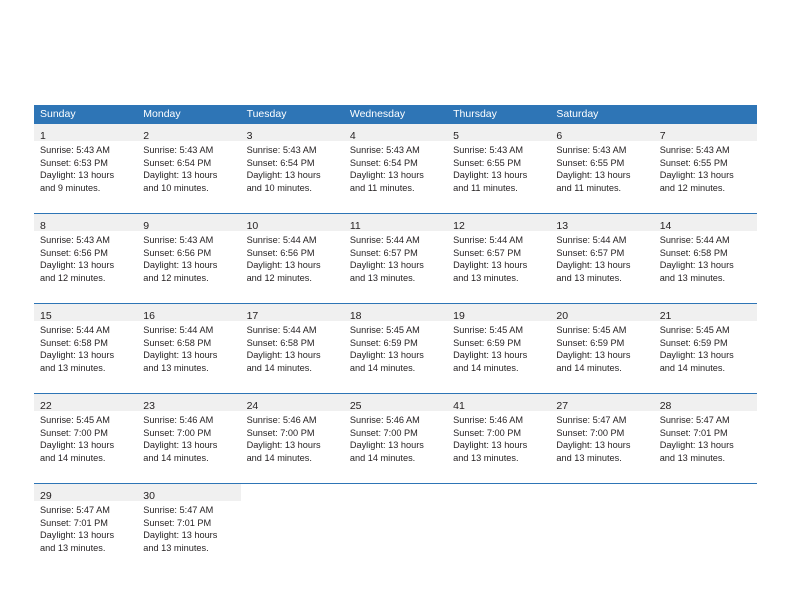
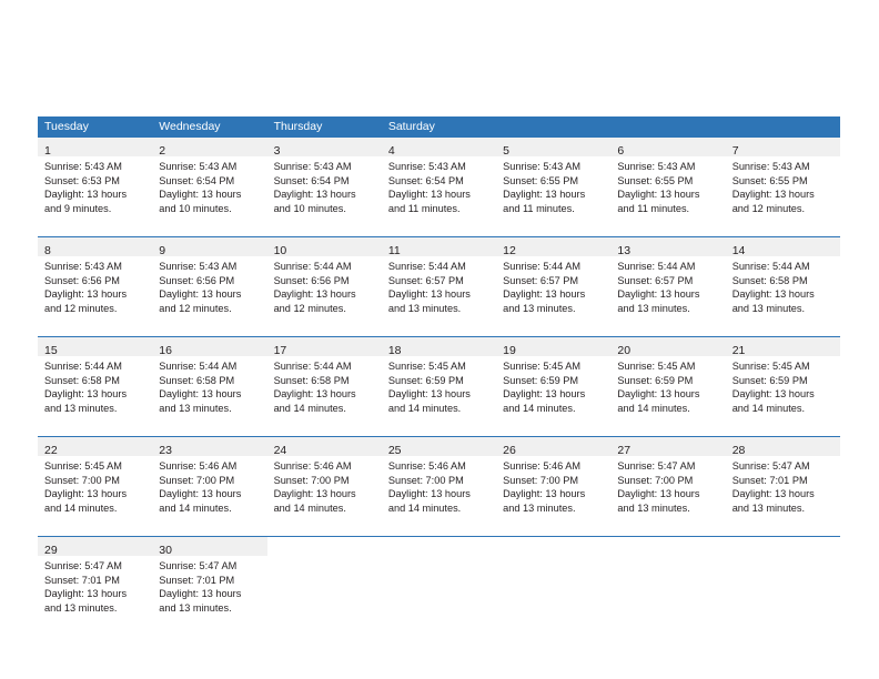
- Sunday
- Monday
  Tuesday
  Wednesday
  Thursday
  Saturday
  1
  Sunrise: 5:43 AM
  Sunset: 6:53 PM
  Daylight: 13 hours
  and 9 minutes.
  2
  Sunrise: 5:43 AM
  Sunset: 6:54 PM
  Daylight: 13 hours
  and 10 minutes.
  3
  Sunrise: 5:43 AM
  Sunset: 6:54 PM
  Daylight: 13 hours
  and 10 minutes.
  4
  Sunrise: 5:43 AM
  Sunset: 6:54 PM
  Daylight: 13 hours
  and 11 minutes.
  5
  Sunrise: 5:43 AM
  Sunset: 6:55 PM
  Daylight: 13 hours
  and 11 minutes.
  6
  Sunrise: 5:43 AM
  Sunset: 6:55 PM
  Daylight: 13 hours
  and 11 minutes.
  7
  Sunrise: 5:43 AM
  Sunset: 6:55 PM
  Daylight: 13 hours
  and 12 minutes.
  8
  Sunrise: 5:43 AM
  Sunset: 6:56 PM
  Daylight: 13 hours
  and 12 minutes.
  9
  Sunrise: 5:43 AM
  Sunset: 6:56 PM
  Daylight: 13 hours
  and 12 minutes.
  10
  Sunrise: 5:44 AM
  Sunset: 6:56 PM
  Daylight: 13 hours
  and 12 minutes.
  11
  Sunrise: 5:44 AM
  Sunset: 6:57 PM
  Daylight: 13 hours
  and 13 minutes.
  12
  Sunrise: 5:44 AM
  Sunset: 6:57 PM
  Daylight: 13 hours
  and 13 minutes.
  13
  Sunrise: 5:44 AM
  Sunset: 6:57 PM
  Daylight: 13 hours
  and 13 minutes.
  14
  Sunrise: 5:44 AM
  Sunset: 6:58 PM
  Daylight: 13 hours
  and 13 minutes.
  15
  Sunrise: 5:44 AM
  Sunset: 6:58 PM
  Daylight: 13 hours
  and 13 minutes.
  16
  Sunrise: 5:44 AM
  Sunset: 6:58 PM
  Daylight: 13 hours
  and 13 minutes.
  17
  Sunrise: 5:44 AM
  Sunset: 6:58 PM
  Daylight: 13 hours
  and 14 minutes.
  18
  Sunrise: 5:45 AM
  Sunset: 6:59 PM
  Daylight: 13 hours
  and 14 minutes.
  19
  Sunrise: 5:45 AM
  Sunset: 6:59 PM
  Daylight: 13 hours
  and 14 minutes.
  20
  Sunrise: 5:45 AM
  Sunset: 6:59 PM
  Daylight: 13 hours
  and 14 minutes.
  21
  Sunrise: 5:45 AM
  Sunset: 6:59 PM
  Daylight: 13 hours
  and 14 minutes.
  22
  Sunrise: 5:45 AM
  Sunset: 7:00 PM
  Daylight: 13 hours
  and 14 minutes.
  23
  Sunrise: 5:46 AM
  Sunset: 7:00 PM
  Daylight: 13 hours
  and 14 minutes.
  24
  Sunrise: 5:46 AM
  Sunset: 7:00 PM
  Daylight: 13 hours
  and 14 minutes.
  25
  Sunrise: 5:46 AM
  Sunset: 7:00 PM
  Daylight: 13 hours
  and 14 minutes.
- 41
+ 26
  Sunrise: 5:46 AM
  Sunset: 7:00 PM
  Daylight: 13 hours
  and 13 minutes.
  27
  Sunrise: 5:47 AM
  Sunset: 7:00 PM
  Daylight: 13 hours
  and 13 minutes.
  28
  Sunrise: 5:47 AM
  Sunset: 7:01 PM
  Daylight: 13 hours
  and 13 minutes.
  29
  Sunrise: 5:47 AM
  Sunset: 7:01 PM
  Daylight: 13 hours
  and 13 minutes.
  30
  Sunrise: 5:47 AM
  Sunset: 7:01 PM
  Daylight: 13 hours
  and 13 minutes.
